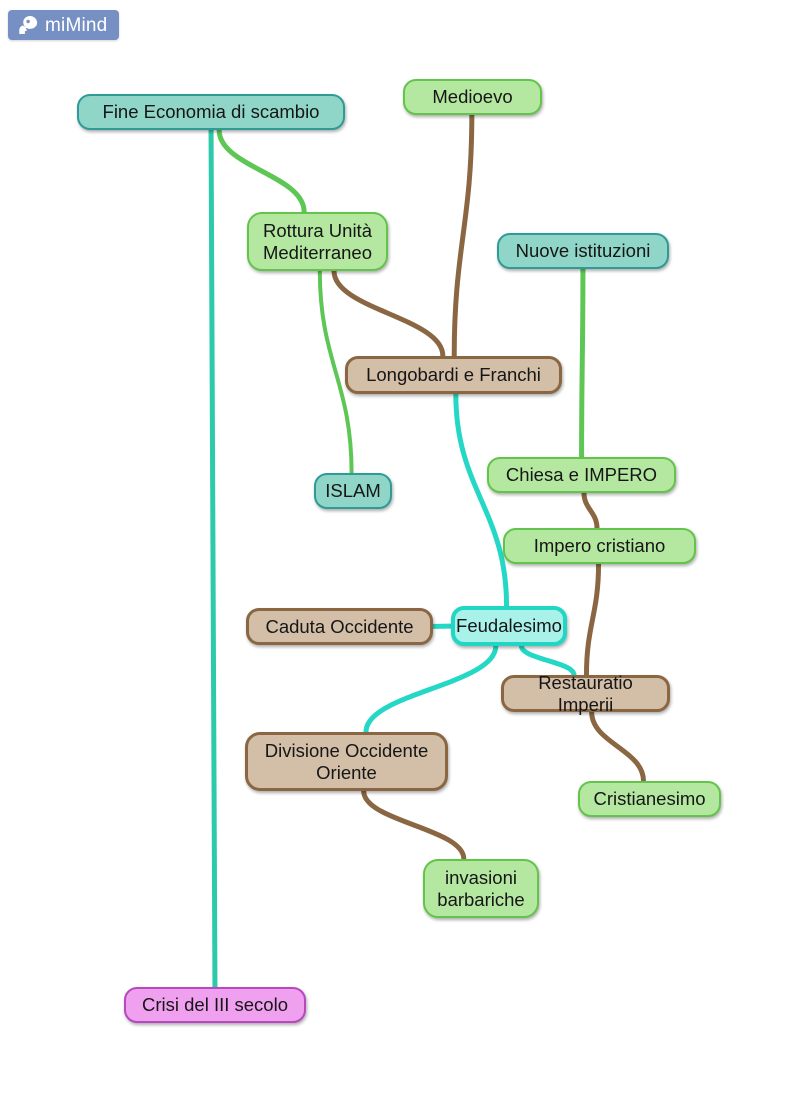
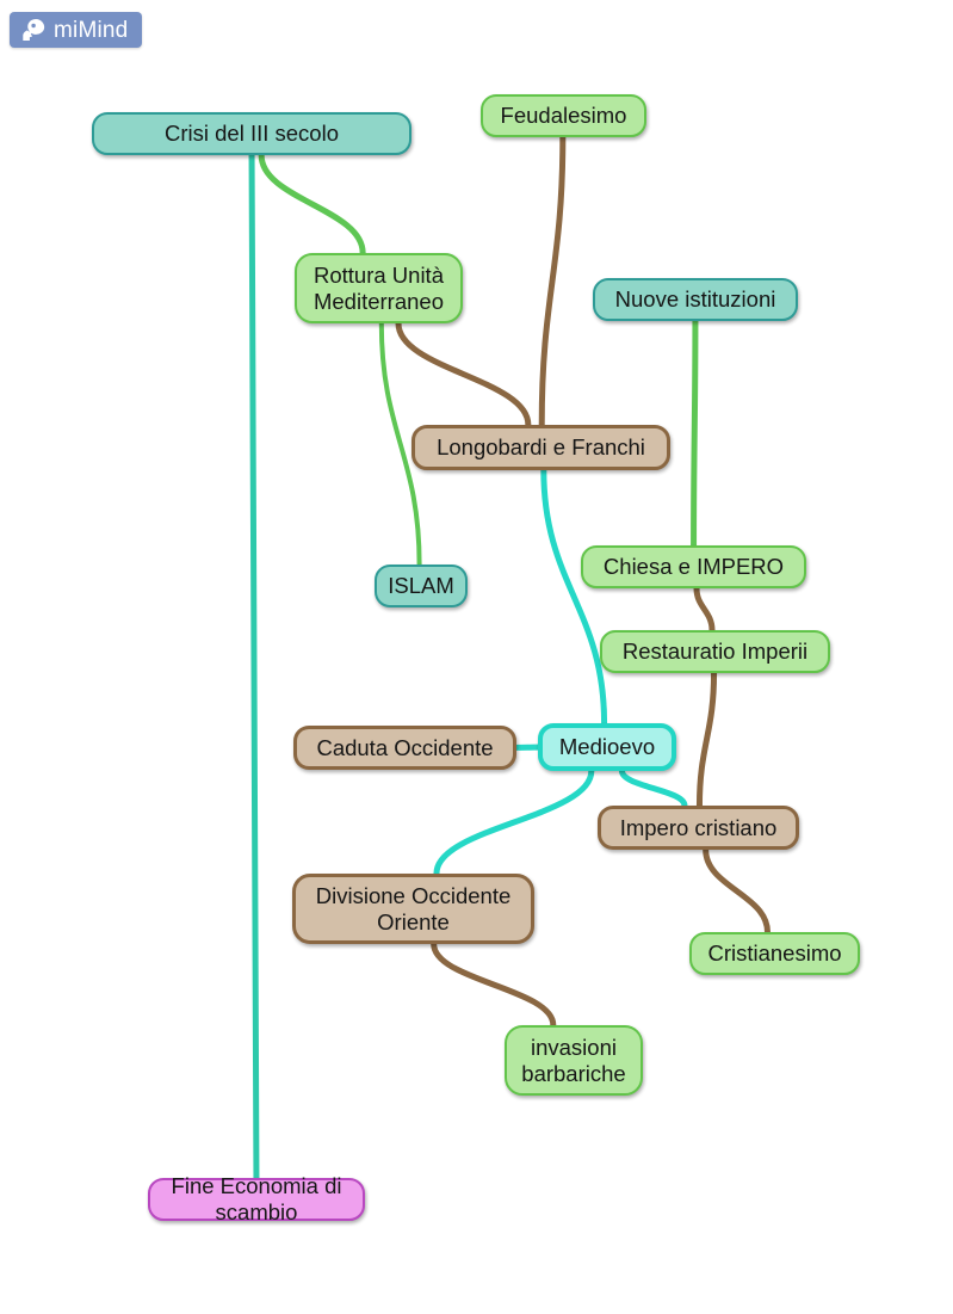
  miMind
- Fine Economia di scambio
+ Crisi del III secolo
- Medioevo
+ Feudalesimo
  Rottura Unità
  Mediterraneo
  Nuove istituzioni
  Longobardi e Franchi
  ISLAM
  Chiesa e IMPERO
- Impero cristiano
+ Restauratio Imperii
  Caduta Occidente
- Feudalesimo
+ Medioevo
- Restauratio Imperii
+ Impero cristiano
  Divisione Occidente
  Oriente
  Cristianesimo
  invasioni
  barbariche
- Crisi del III secolo
+ Fine Economia di scambio
